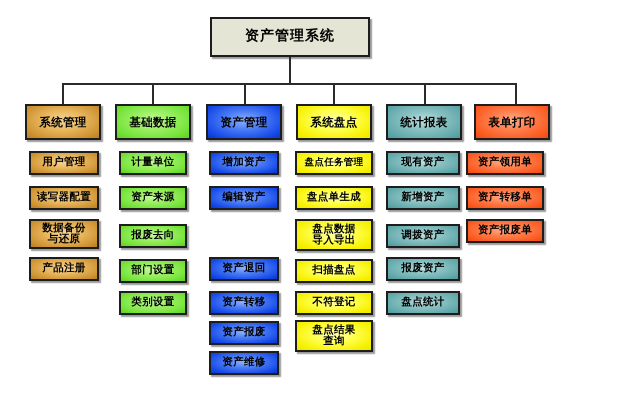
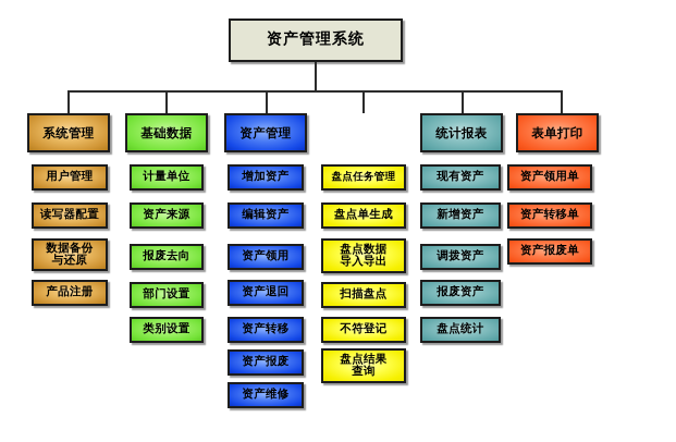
  资产管理系统
  系统管理
  用户管理
  读写器配置
  数据备份
  与还原
  产品注册
  基础数据
  计量单位
  资产来源
  报废去向
  部门设置
  类别设置
  资产管理
  增加资产
  编辑资产
+ 资产领用
  资产退回
  资产转移
  资产报废
  资产维修
- 系统盘点
  盘点任务管理
  盘点单生成
  盘点数据
  导入导出
  扫描盘点
  不符登记
  盘点结果
  查询
  统计报表
  现有资产
  新增资产
  调拨资产
  报废资产
  盘点统计
  表单打印
  资产领用单
  资产转移单
  资产报废单
